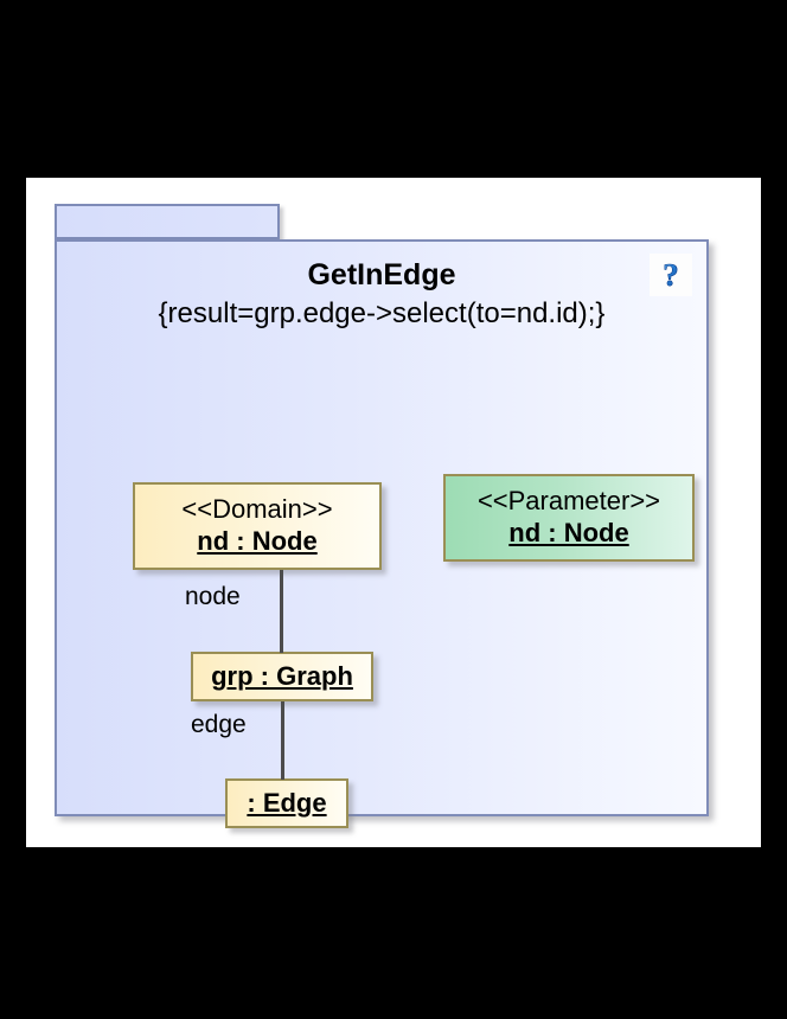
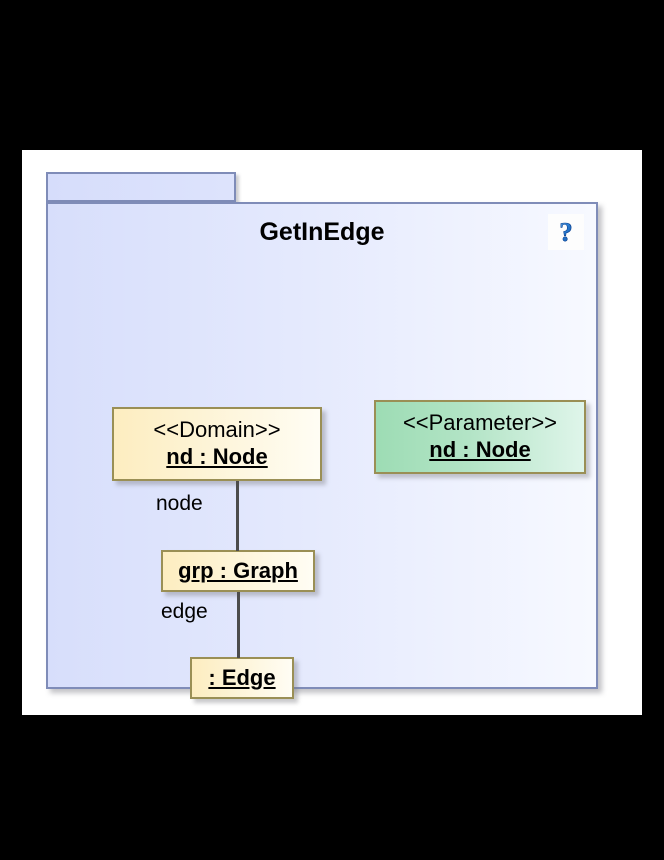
  GetInEdge
- {result=grp.edge->select(to=nd.id);}
  ?
  <<Domain>>
  nd : Node
  <<Parameter>>
  nd : Node
  grp : Graph
  : Edge
  node
  edge
